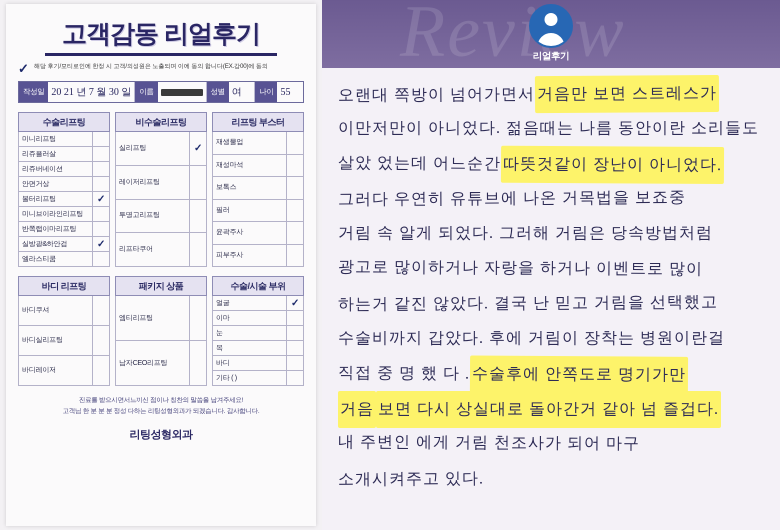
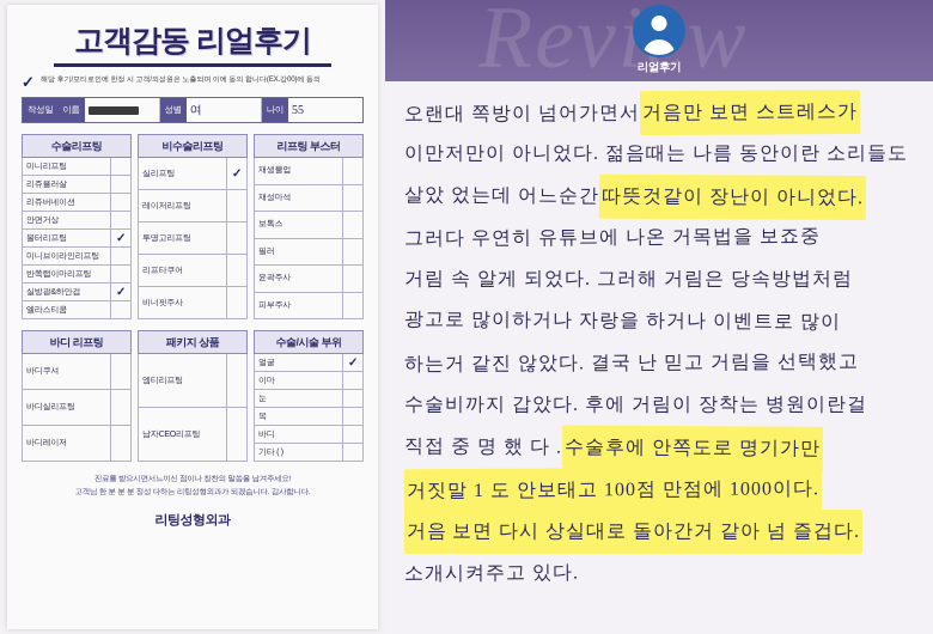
  고객감동 리얼후기
  ✓
  작성일
- 20 21 년 7 월 30 일
  이름
  성별
  여
  나이
  55
  수술리프팅
  미니리프팅
  리쥬플러살
  리쥬버네이션
  안면거상
  볼터리프팅	✓
  미니브이라인리프팅
  반쪽랩이마리프팅
  실방광&하안검	✓
  엘라스티쿰
  비수술리프팅
  실리프팅	✓
  레이저리프팅
  투명고리프팅
  리프타쿠어
+ 비너핏주사
  리프팅 부스터
  재생물업
  재성마석
  보톡스
  필러
  윤곽주사
  피부주사
  바디 리프팅
  바디쿠셔
  바디실리프팅
  바디레이저
  패키지 상품
  엠티리프팅
  남자CEO리프팅
  수술/시술 부위
  얼굴	✓
  이마
  눈
  목
  바디
  기타 ( )
  리팅성형외과
  Reviw
  리얼후기
  오랜대 쪽방이 넘어가면서 거음만 보면 스트레스가
  이만저만이 아니었다. 젊음때는 나름 동안이란 소리들도
  살았 었는데 어느순간 따뜻것같이 장난이 아니었다.
  그러다 우연히 유튜브에 나온 거목법을 보죠중
  거림 속 알게 되었다. 그러해 거림은 당속방법처럼
  광고로 많이하거나 자랑을 하거나 이벤트로 많이
  하는거 같진 않았다. 결국 난 믿고 거림을 선택했고
  수술비까지 갑았다. 후에 거림이 장착는 병원이란걸
  직접 중 명 했 다 . 수술후에 안쪽도로 명기가만
+ 거짓말 1 도 안보태고 100점 만점에 1000이다.
  거음 보면 다시 상실대로 돌아간거 같아 넘 즐겁다.
- 내 주변인 에게 거림 천조사가 되어 마구
  소개시켜주고 있다.
